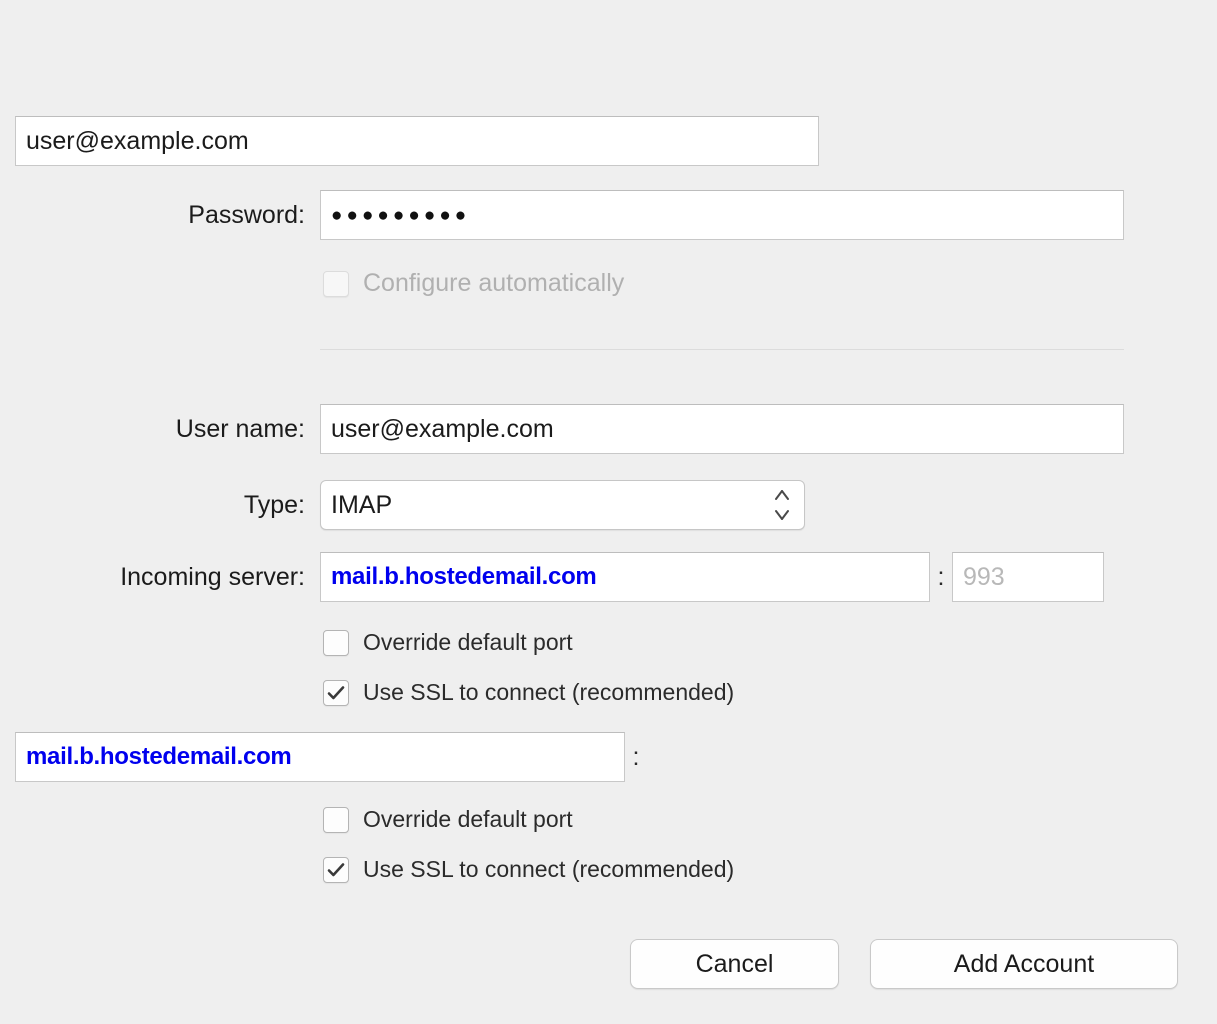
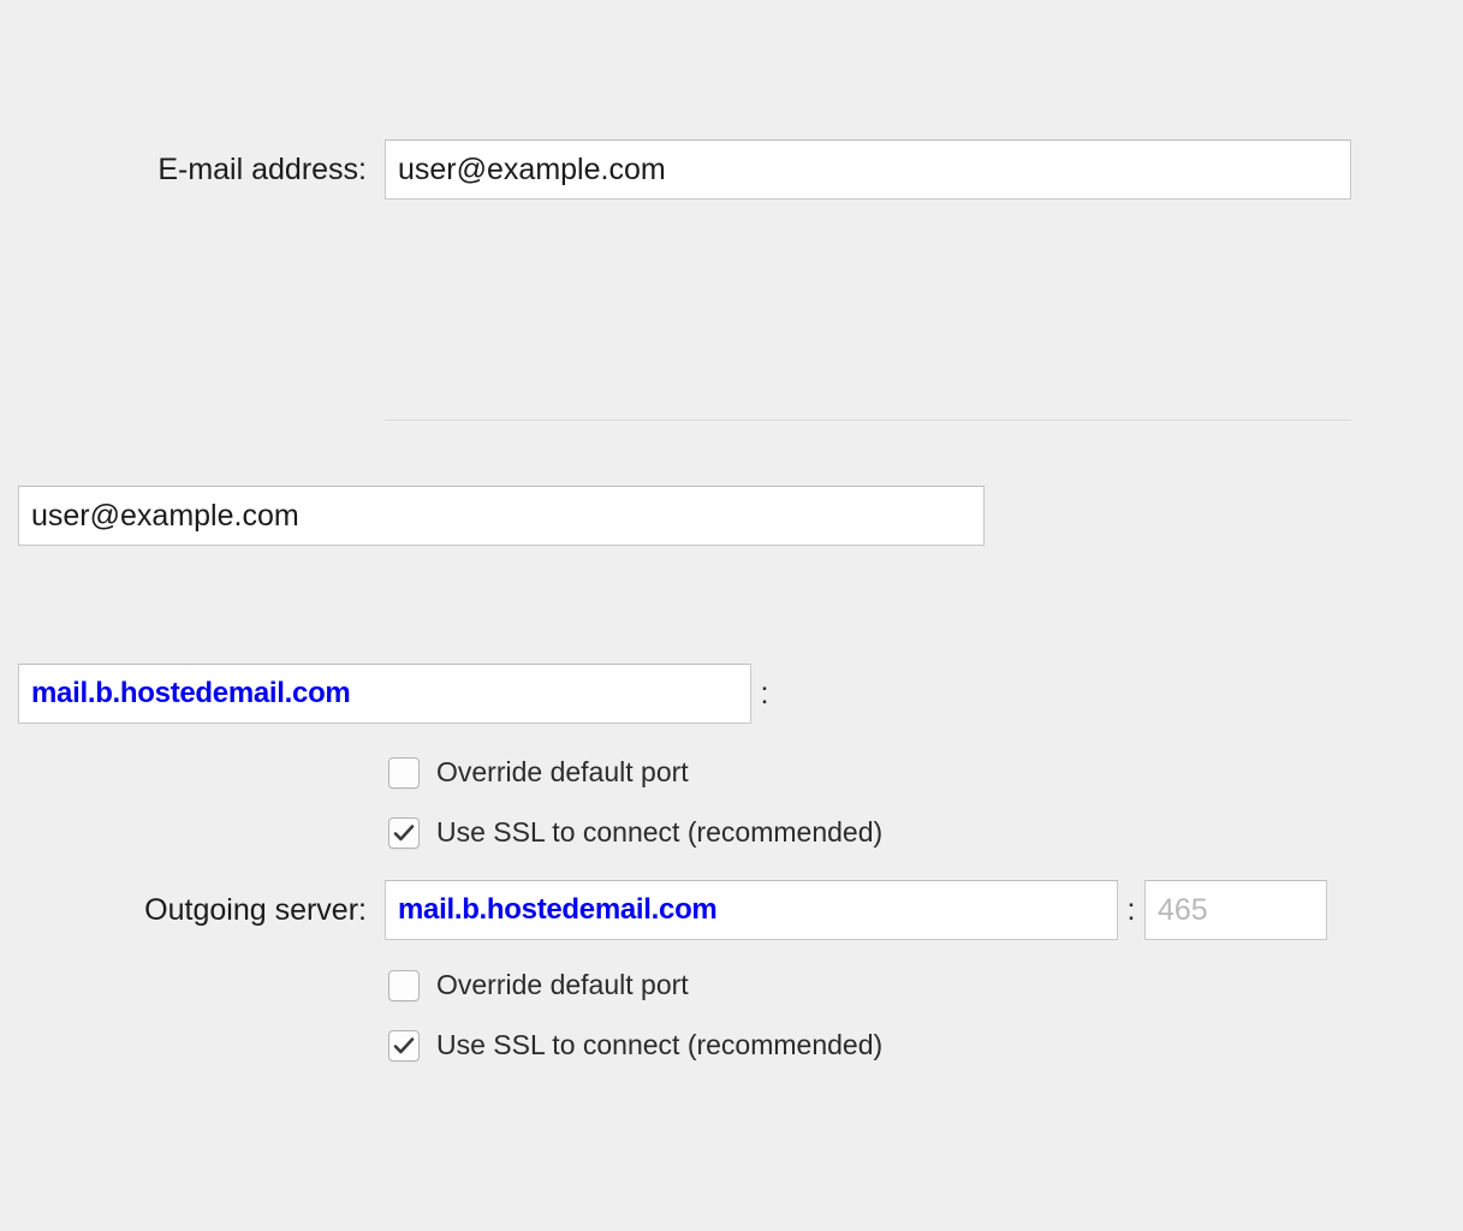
+ E-mail address:
  user@example.com
- Password:
- ●●●●●●●●●
- Configure automatically
- User name:
  user@example.com
- Type:
- IMAP
- Incoming server:
  mail.b.hostedemail.com
  :
- 993
  Override default port
  Use SSL to connect (recommended)
+ Outgoing server:
  mail.b.hostedemail.com
  :
+ 465
  Override default port
  Use SSL to connect (recommended)
- Cancel
- Add Account
